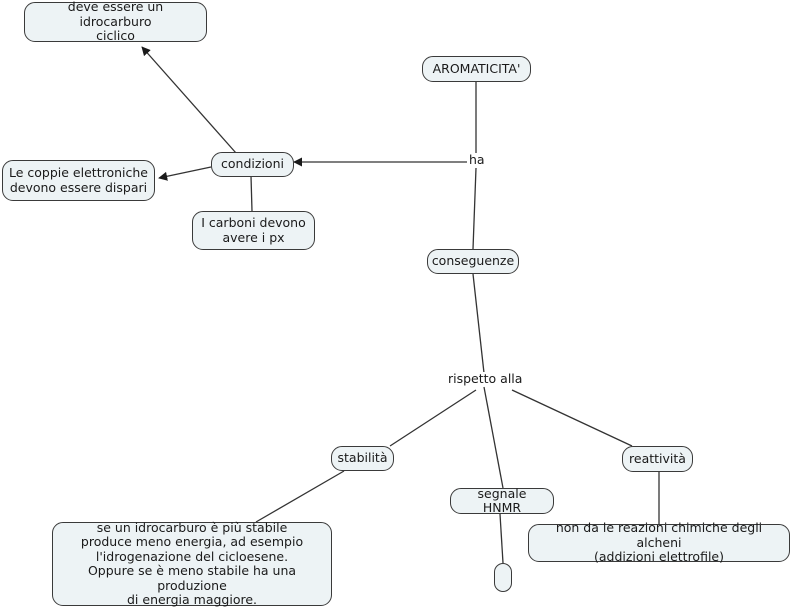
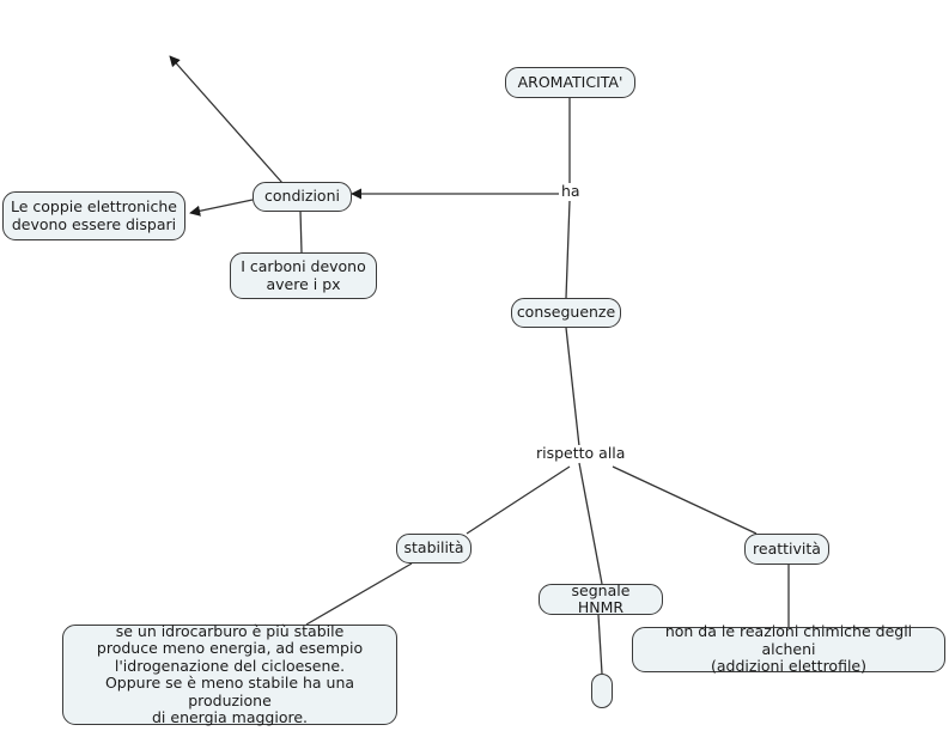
- deve essere un idrocarburo
- ciclico
  Le coppie elettroniche
  devono essere dispari
  condizioni
  I carboni devono
  avere i px
  AROMATICITA'
  conseguenze
  stabilità
  segnale HNMR
  reattività
  se un idrocarburo è più stabile
  produce meno energia, ad esempio
  l'idrogenazione del cicloesene.
  Oppure se è meno stabile ha una produzione
  di energia maggiore.
  non da le reazioni chimiche degli alcheni
  (addizioni elettrofile)
  ha
  rispetto alla
